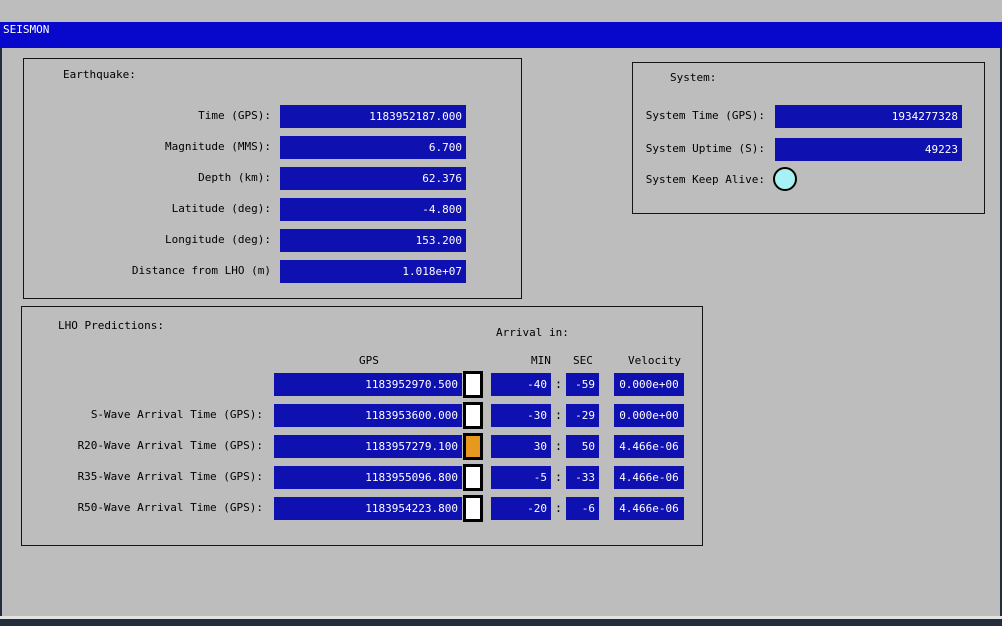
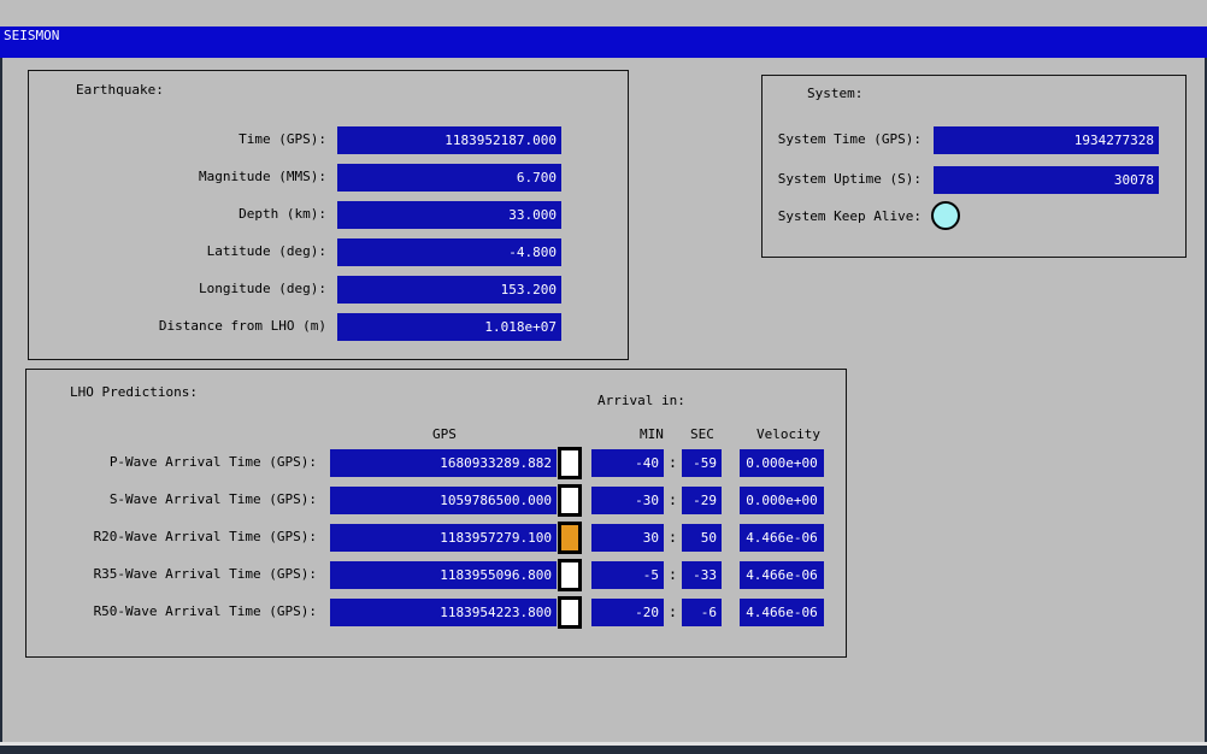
  SEISMON
  Earthquake:
  Time (GPS):
  1183952187.000
  Magnitude (MMS):
  6.700
  Depth (km):
- 62.376
+ 33.000
  Latitude (deg):
  -4.800
  Longitude (deg):
  153.200
  Distance from LHO (m)
  1.018e+07
  System:
  System Time (GPS):
  1934277328
  System Uptime (S):
- 49223
+ 30078
  System Keep Alive:
  LHO Predictions:
  Arrival in:
  GPS
  MIN
  SEC
  Velocity
+ P-Wave Arrival Time (GPS):
- 1183952970.500
+ 1680933289.882
  -40
  :
  -59
  0.000e+00
  S-Wave Arrival Time (GPS):
- 1183953600.000
+ 1059786500.000
  -30
  :
  -29
  0.000e+00
  R20-Wave Arrival Time (GPS):
  1183957279.100
  30
  :
  50
  4.466e-06
  R35-Wave Arrival Time (GPS):
  1183955096.800
  -5
  :
  -33
  4.466e-06
  R50-Wave Arrival Time (GPS):
  1183954223.800
  -20
  :
  -6
  4.466e-06
